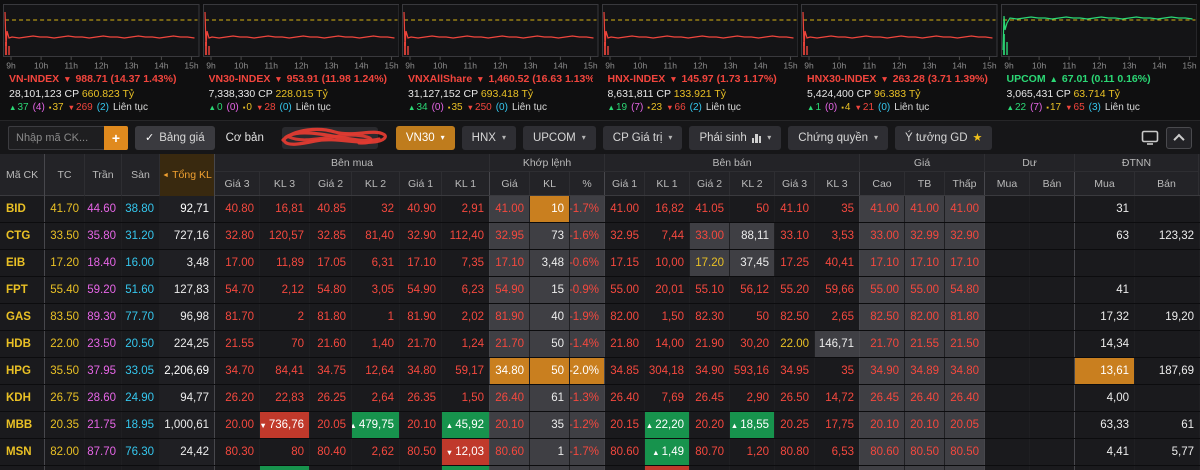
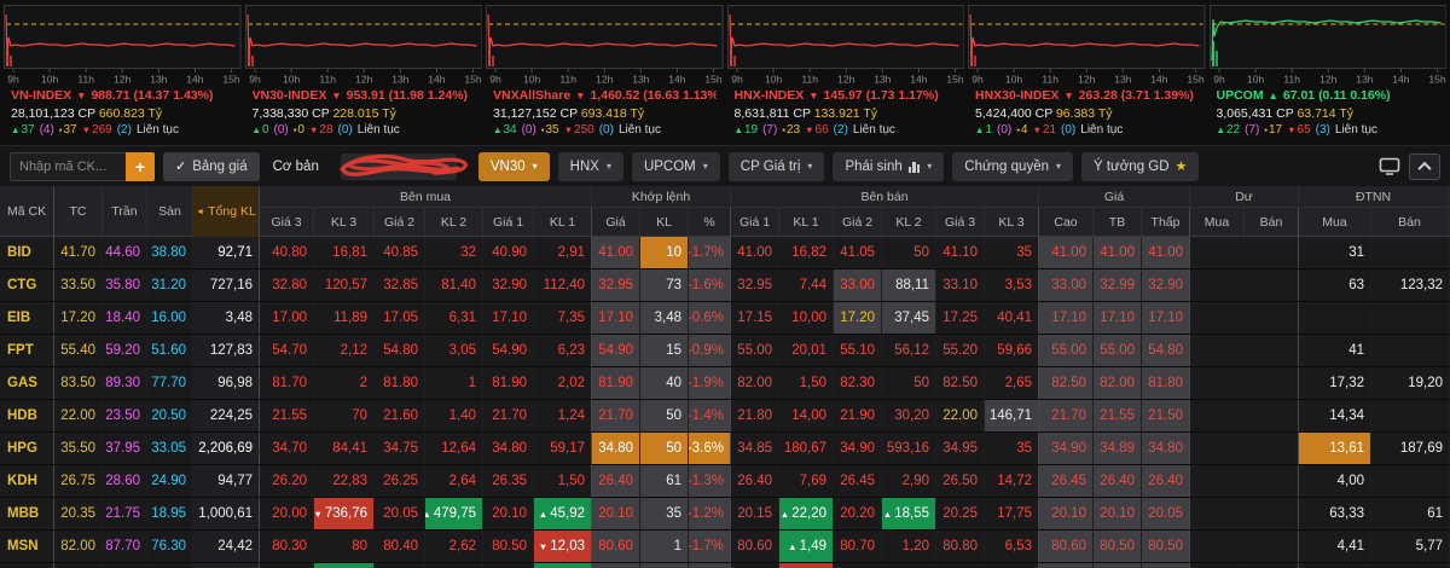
  9h
  10h
  11h
  12h
  13h
  14h
  15h
  VN-INDEX ▼ 988.71 (14.37 1.43%)
  28,101,123 CP 660.823 Tỷ
  ▲37 (4) ▪37 ▼269 (2) Liên tục
  9h
  10h
  11h
  12h
  13h
  14h
  15h
  VN30-INDEX ▼ 953.91 (11.98 1.24%)
  7,338,330 CP 228.015 Tỷ
  ▲0 (0) ▪0 ▼28 (0) Liên tục
  9h
  10h
  11h
  12h
  13h
  14h
  15h
  VNXAllShare ▼ 1,460.52 (16.63 1.13%
  31,127,152 CP 693.418 Tỷ
  ▲34 (0) ▪35 ▼250 (0) Liên tục
  9h
  10h
  11h
  12h
  13h
  14h
  15h
  HNX-INDEX ▼ 145.97 (1.73 1.17%)
  8,631,811 CP 133.921 Tỷ
  ▲19 (7) ▪23 ▼66 (2) Liên tục
  9h
  10h
  11h
  12h
  13h
  14h
  15h
  HNX30-INDEX ▼ 263.28 (3.71 1.39%)
  5,424,400 CP 96.383 Tỷ
  ▲1 (0) ▪4 ▼21 (0) Liên tục
  9h
  10h
  11h
  12h
  13h
  14h
  15h
  UPCOM ▲ 67.01 (0.11 0.16%)
  3,065,431 CP 63.714 Tỷ
  ▲22 (7) ▪17 ▼65 (3) Liên tục
  Nhập mã CK...
  +
  ✓
  Bảng giá
  Cơ bản
  VN30
  ▾
  HNX
  ▾
  UPCOM
  ▾
  CP Giá trị
  ▾
  Phái sinh
  ▾
  Chứng quyền
  ▾
  Ý tưởng GD
  ★
  Mã CK
  TC
  Trần
  Sàn
  Tổng KL
  Bên mua
  Giá 3
  KL 3
  Giá 2
  KL 2
  Giá 1
  KL 1
  Khớp lệnh
  Giá
  KL
  %
  Bên bán
  Giá 1
  KL 1
  Giá 2
  KL 2
  Giá 3
  KL 3
  Giá
  Cao
  TB
  Thấp
  Dư
  Mua
  Bán
  ĐTNN
  Mua
  Bán
  BID
  41.70
  44.60
  38.80
  92,71
  40.80
  16,81
  40.85
  32
  40.90
  2,91
  41.00
  10
  -1.7%
  41.00
  16,82
  41.05
  50
  41.10
  35
  41.00
  41.00
  41.00
  31
  CTG
  33.50
  35.80
  31.20
  727,16
  32.80
  120,57
  32.85
  81,40
  32.90
  112,40
  32.95
  73
  -1.6%
  32.95
  7,44
  33.00
  88,11
  33.10
  3,53
  33.00
  32.99
  32.90
  63
  123,32
  EIB
  17.20
  18.40
  16.00
  3,48
  17.00
  11,89
  17.05
  6,31
  17.10
  7,35
  17.10
  3,48
  -0.6%
  17.15
  10,00
  17.20
  37,45
  17.25
  40,41
  17.10
  17.10
  17.10
  FPT
  55.40
  59.20
  51.60
  127,83
  54.70
  2,12
  54.80
  3,05
  54.90
  6,23
  54.90
  15
  -0.9%
  55.00
  20,01
  55.10
  56,12
  55.20
  59,66
  55.00
  55.00
  54.80
  41
  GAS
  83.50
  89.30
  77.70
  96,98
  81.70
  2
  81.80
  1
  81.90
  2,02
  81.90
  40
  -1.9%
  82.00
  1,50
  82.30
  50
  82.50
  2,65
  82.50
  82.00
  81.80
  17,32
  19,20
  HDB
  22.00
  23.50
  20.50
  224,25
  21.55
  70
  21.60
  1,40
  21.70
  1,24
  21.70
  50
  -1.4%
  21.80
  14,00
  21.90
  30,20
  22.00
  146,71
  21.70
  21.55
  21.50
  14,34
  HPG
  35.50
  37.95
  33.05
  2,206,69
  34.70
  84,41
  34.75
  12,64
  34.80
  59,17
  34.80
  50
- -2.0%
+ -3.6%
  34.85
- 304,18
+ 180,67
  34.90
  593,16
  34.95
  35
  34.90
  34.89
  34.80
  13,61
  187,69
  KDH
  26.75
  28.60
  24.90
  94,77
  26.20
  22,83
  26.25
  2,64
  26.35
  1,50
  26.40
  61
  -1.3%
  26.40
  7,69
  26.45
  2,90
  26.50
  14,72
  26.45
  26.40
  26.40
  4,00
  MBB
  20.35
  21.75
  18.95
  1,000,61
  20.00
  ▼
  736,76
  20.05
  ▲
  479,75
  20.10
  ▲
  45,92
  20.10
  35
  -1.2%
  20.15
  ▲
  22,20
  20.20
  ▲
  18,55
  20.25
  17,75
  20.10
  20.10
  20.05
  63,33
  61
  MSN
  82.00
  87.70
  76.30
  24,42
  80.30
  80
  80.40
  2,62
  80.50
  ▼
  12,03
  80.60
  1
  -1.7%
  80.60
  ▲
  1,49
  80.70
  1,20
  80.80
  6,53
  80.60
  80.50
  80.50
  4,41
  5,77
